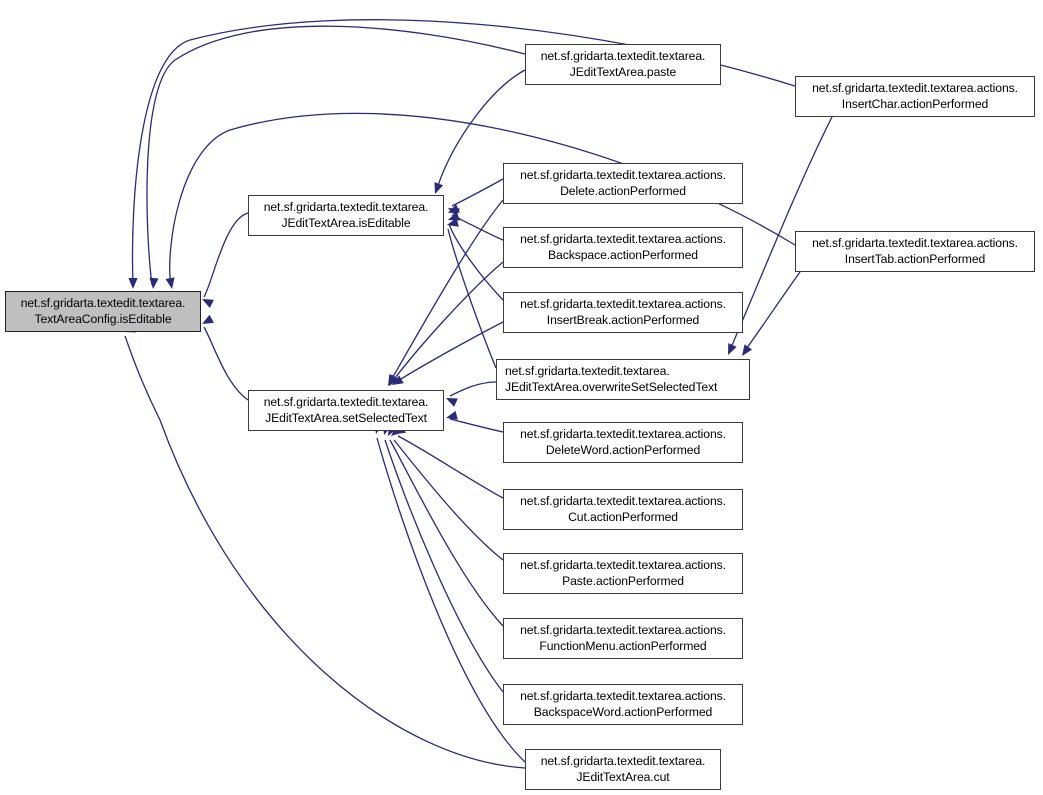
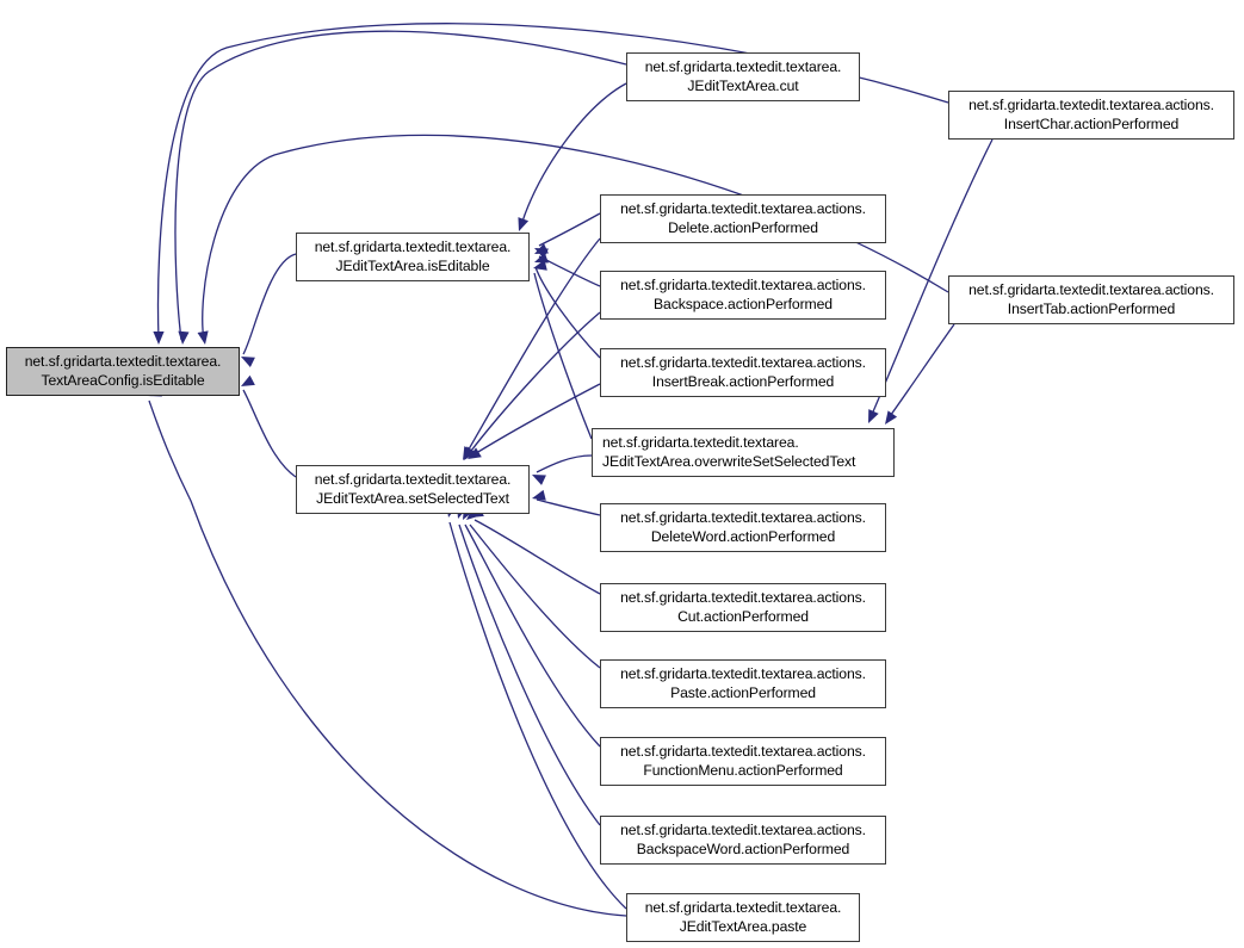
  net.sf.gridarta.textedit.textarea.
  TextAreaConfig.isEditable
  net.sf.gridarta.textedit.textarea.
  JEditTextArea.isEditable
  net.sf.gridarta.textedit.textarea.
  JEditTextArea.setSelectedText
  net.sf.gridarta.textedit.textarea.
- JEditTextArea.paste
+ JEditTextArea.cut
  net.sf.gridarta.textedit.textarea.actions.
  Delete.actionPerformed
  net.sf.gridarta.textedit.textarea.actions.
  Backspace.actionPerformed
  net.sf.gridarta.textedit.textarea.actions.
  InsertBreak.actionPerformed
  net.sf.gridarta.textedit.textarea.
  JEditTextArea.overwriteSetSelectedText
  net.sf.gridarta.textedit.textarea.actions.
  DeleteWord.actionPerformed
  net.sf.gridarta.textedit.textarea.actions.
  Cut.actionPerformed
  net.sf.gridarta.textedit.textarea.actions.
  Paste.actionPerformed
  net.sf.gridarta.textedit.textarea.actions.
  FunctionMenu.actionPerformed
  net.sf.gridarta.textedit.textarea.actions.
  BackspaceWord.actionPerformed
  net.sf.gridarta.textedit.textarea.
- JEditTextArea.cut
+ JEditTextArea.paste
  net.sf.gridarta.textedit.textarea.actions.
  InsertChar.actionPerformed
  net.sf.gridarta.textedit.textarea.actions.
  InsertTab.actionPerformed
